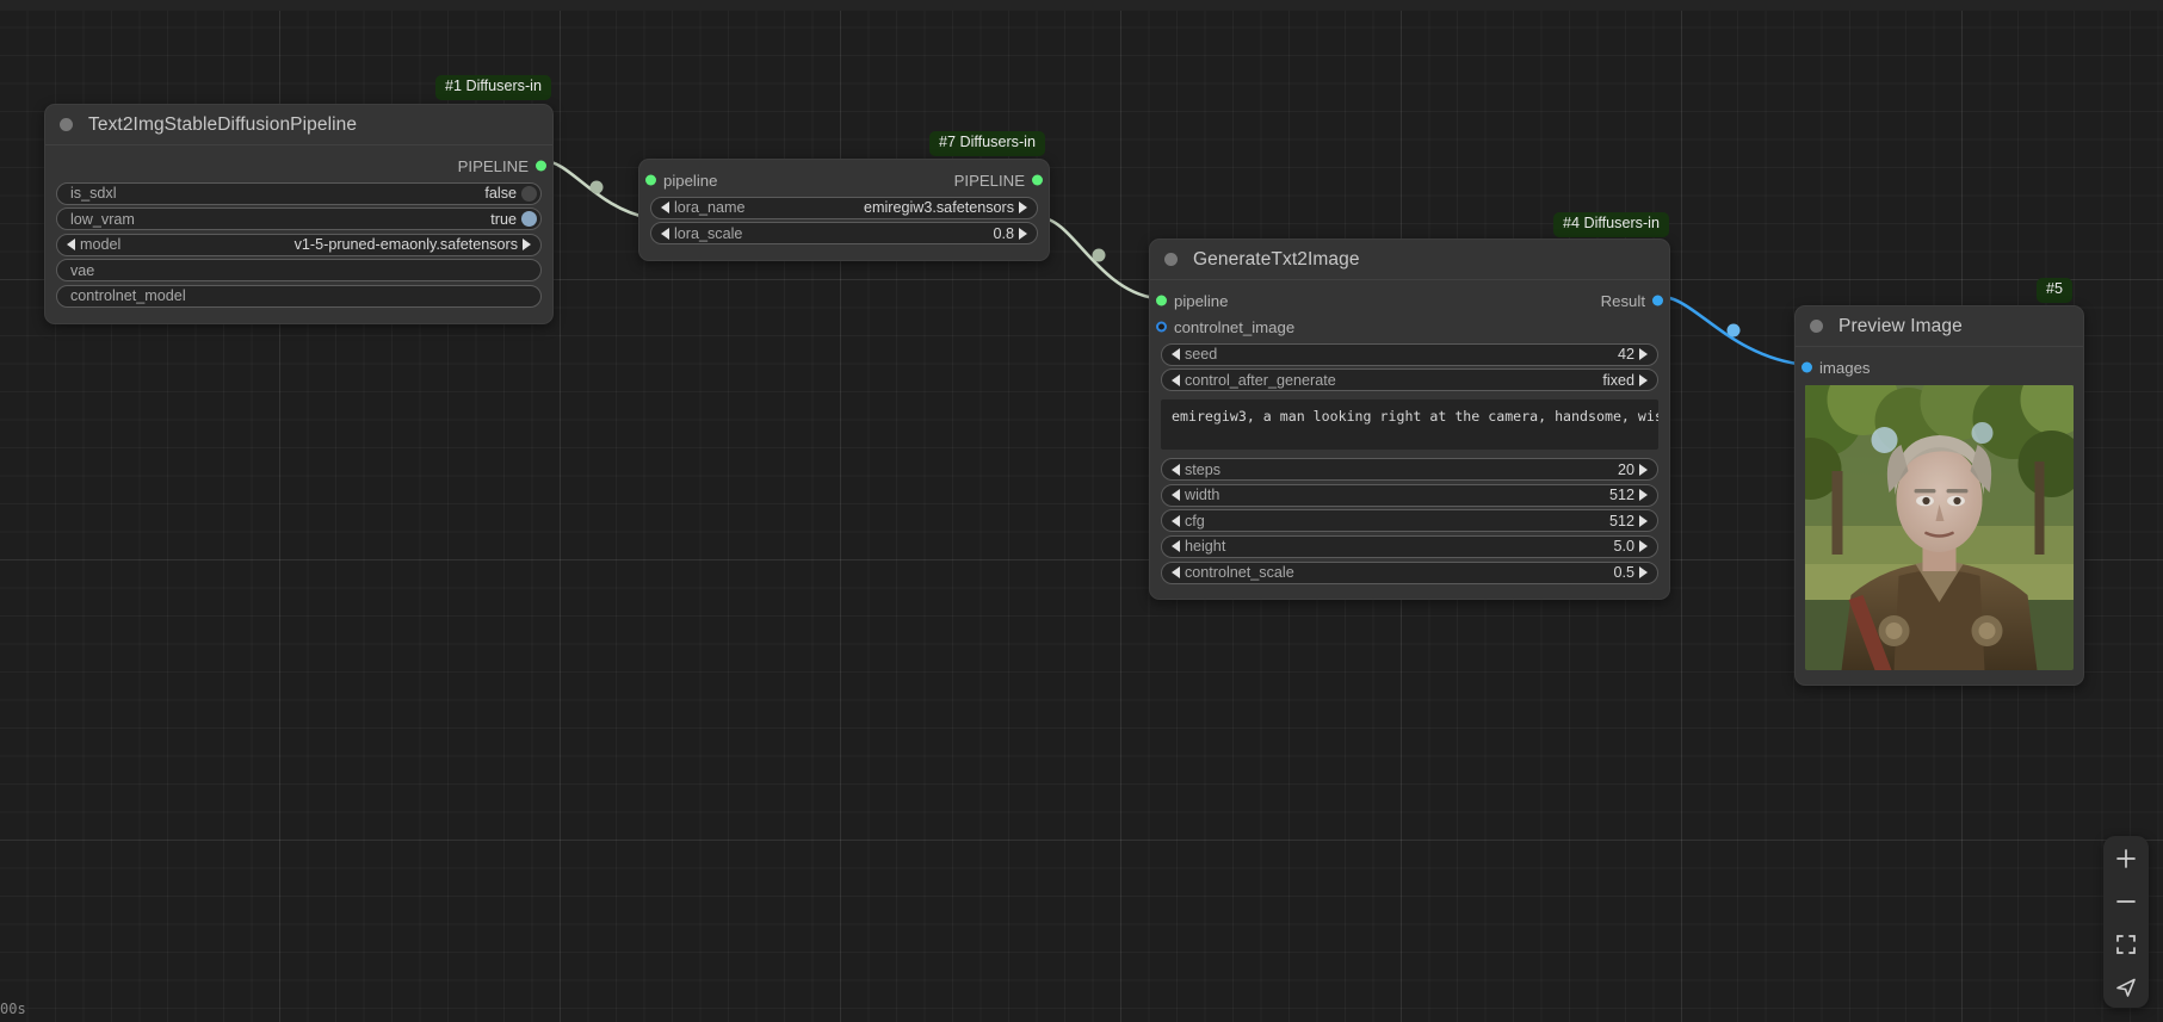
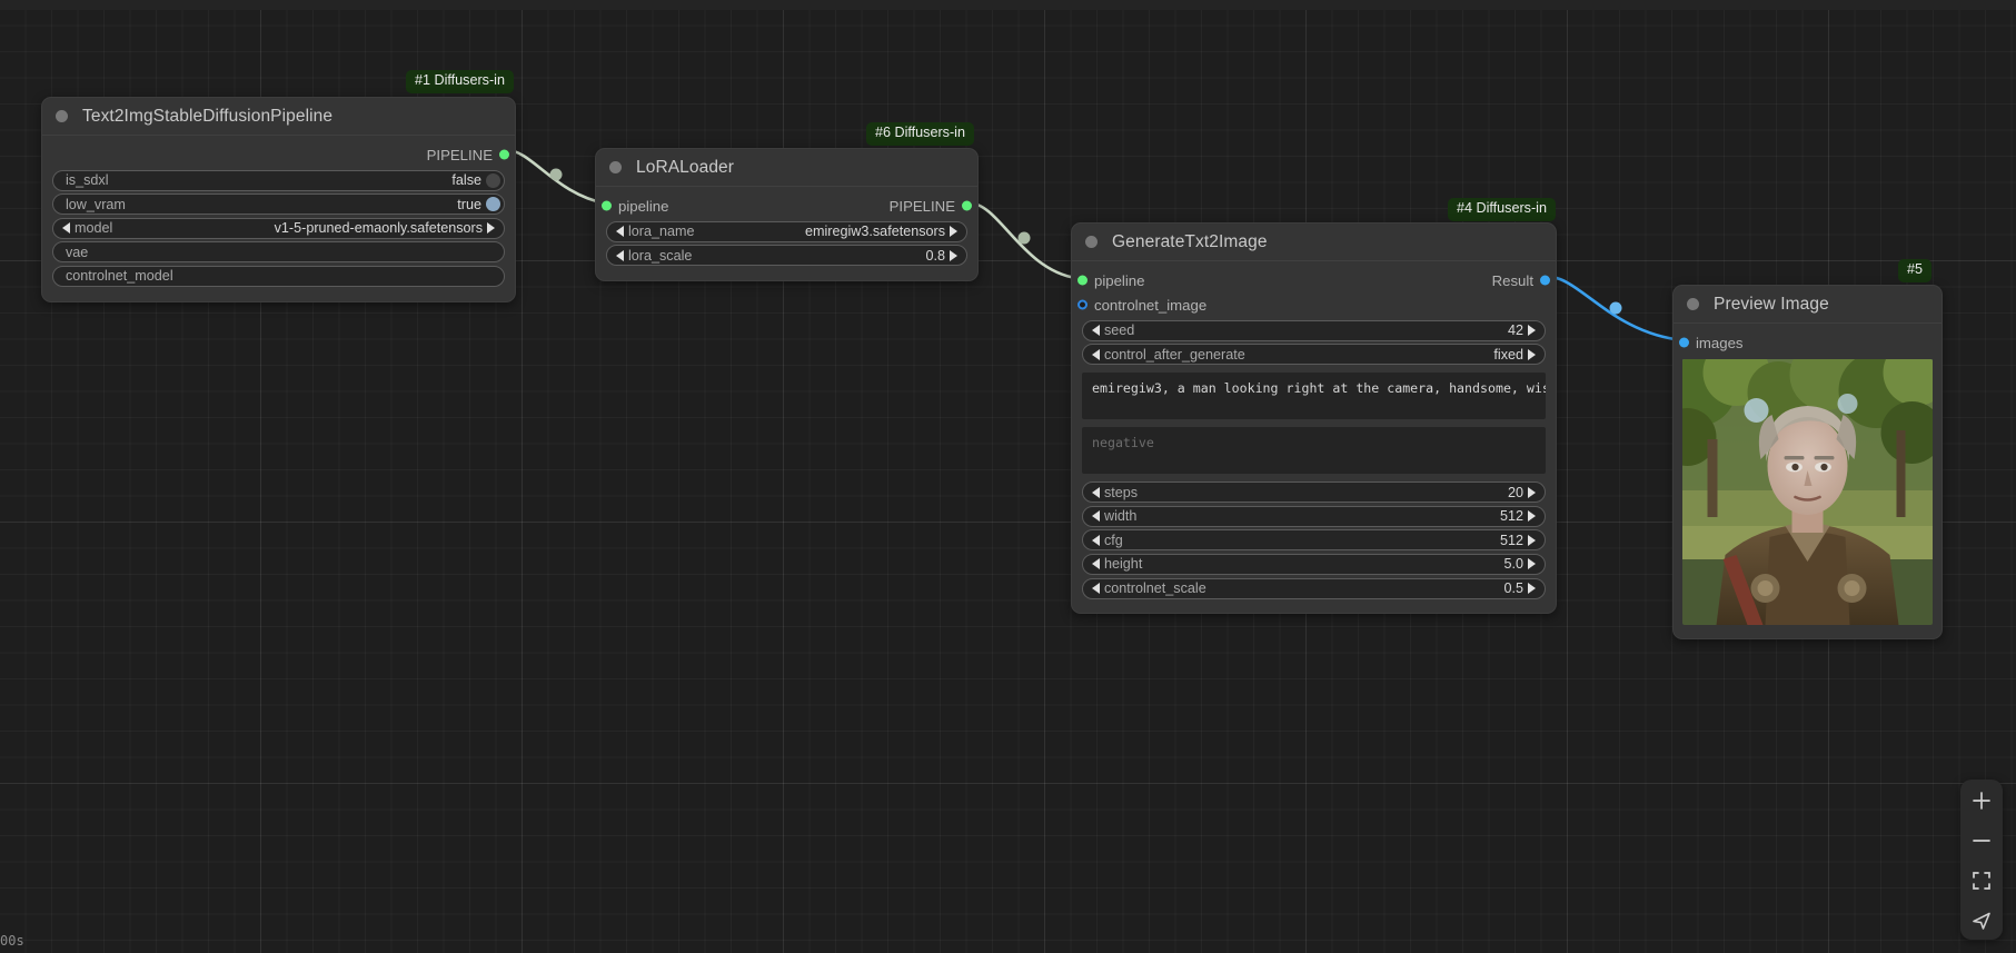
  #1 Diffusers-in
  Text2ImgStableDiffusionPipeline
  PIPELINE
  is_sdxl
  false
  low_vram
  true
  model
  v1-5-pruned-emaonly.safetensors
  vae
  controlnet_model
- #7 Diffusers-in
+ #6 Diffusers-in
+ LoRALoader
  pipeline
  PIPELINE
  lora_name
  emiregiw3.safetensors
  lora_scale
  0.8
  #4 Diffusers-in
  GenerateTxt2Image
  pipeline
  Result
  controlnet_image
  seed
  42
  control_after_generate
  fixed
  emiregiw3, a man looking right at the camera, handsome, wi
+ negative
  steps
  20
  width
  512
  cfg
  512
  height
  5.0
  controlnet_scale
  0.5
  #5
  Preview Image
  images
  00s
